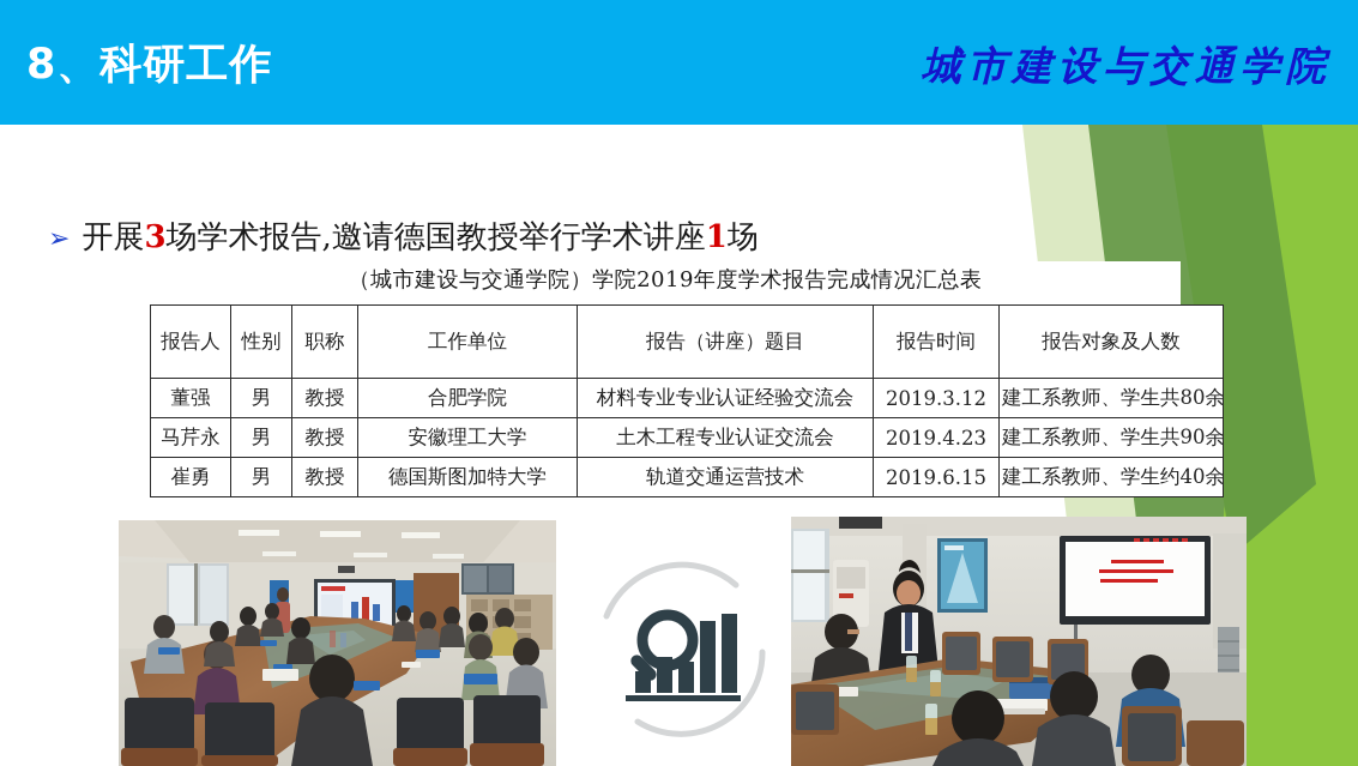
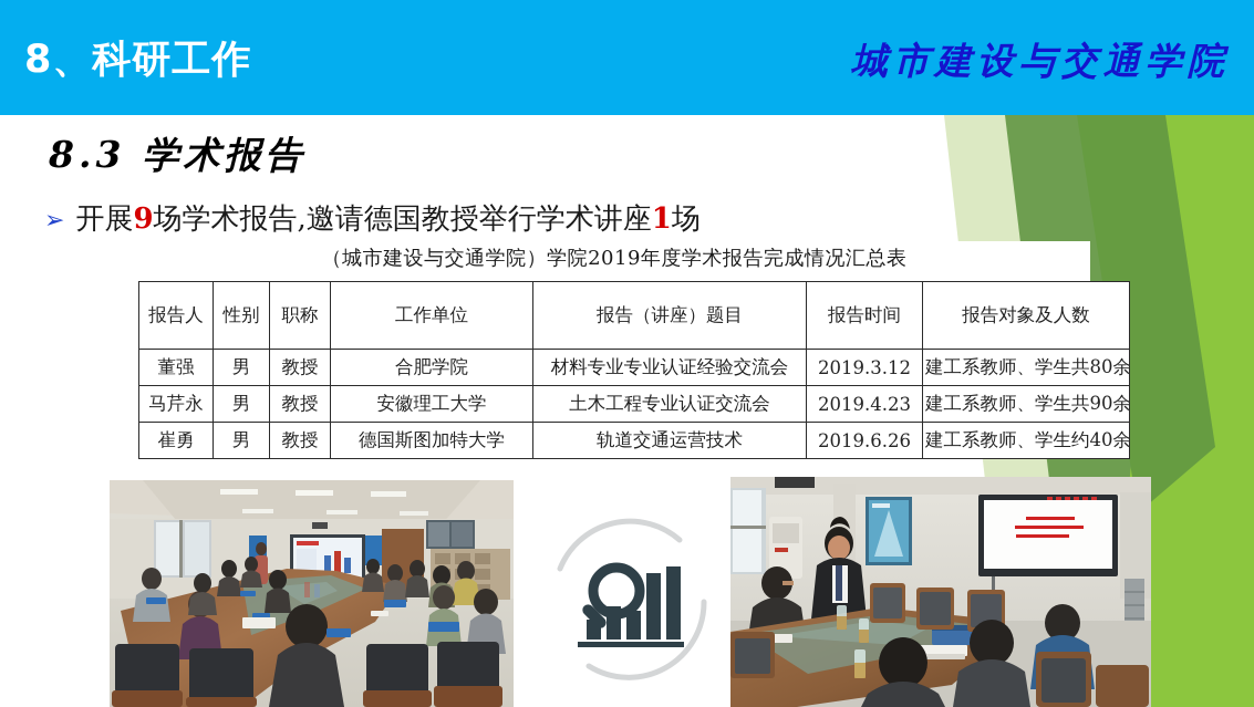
  8、科研工作
  城市建设与交通学院
+ 8.3 学术报告
  ➢
- 开展3场学术报告,邀请德国教授举行学术讲座1场
+ 开展9场学术报告,邀请德国教授举行学术讲座1场
  （城市建设与交通学院）学院2019年度学术报告完成情况汇总表
  报告人	性别	职称	工作单位	报告（讲座）题目	报告时间	报告对象及人数
  董强	男	教授	合肥学院	材料专业专业认证经验交流会	2019.3.12	建工系教师、学生共80余
  马芹永	男	教授	安徽理工大学	土木工程专业认证交流会	2019.4.23	建工系教师、学生共90余
- 崔勇	男	教授	德国斯图加特大学	轨道交通运营技术	2019.6.15	建工系教师、学生约40余
+ 崔勇	男	教授	德国斯图加特大学	轨道交通运营技术	2019.6.26	建工系教师、学生约40余
